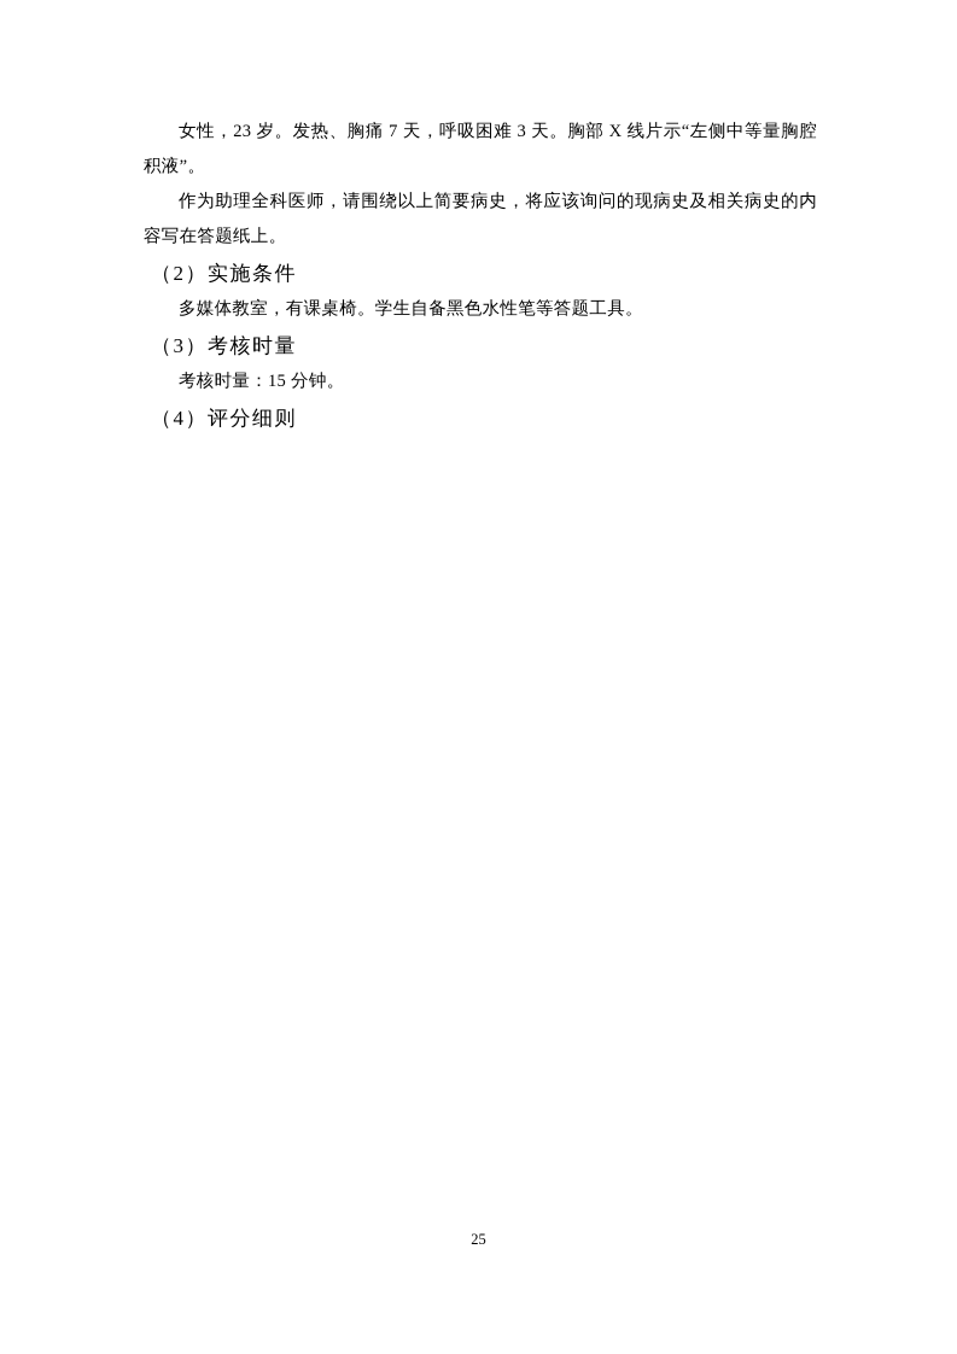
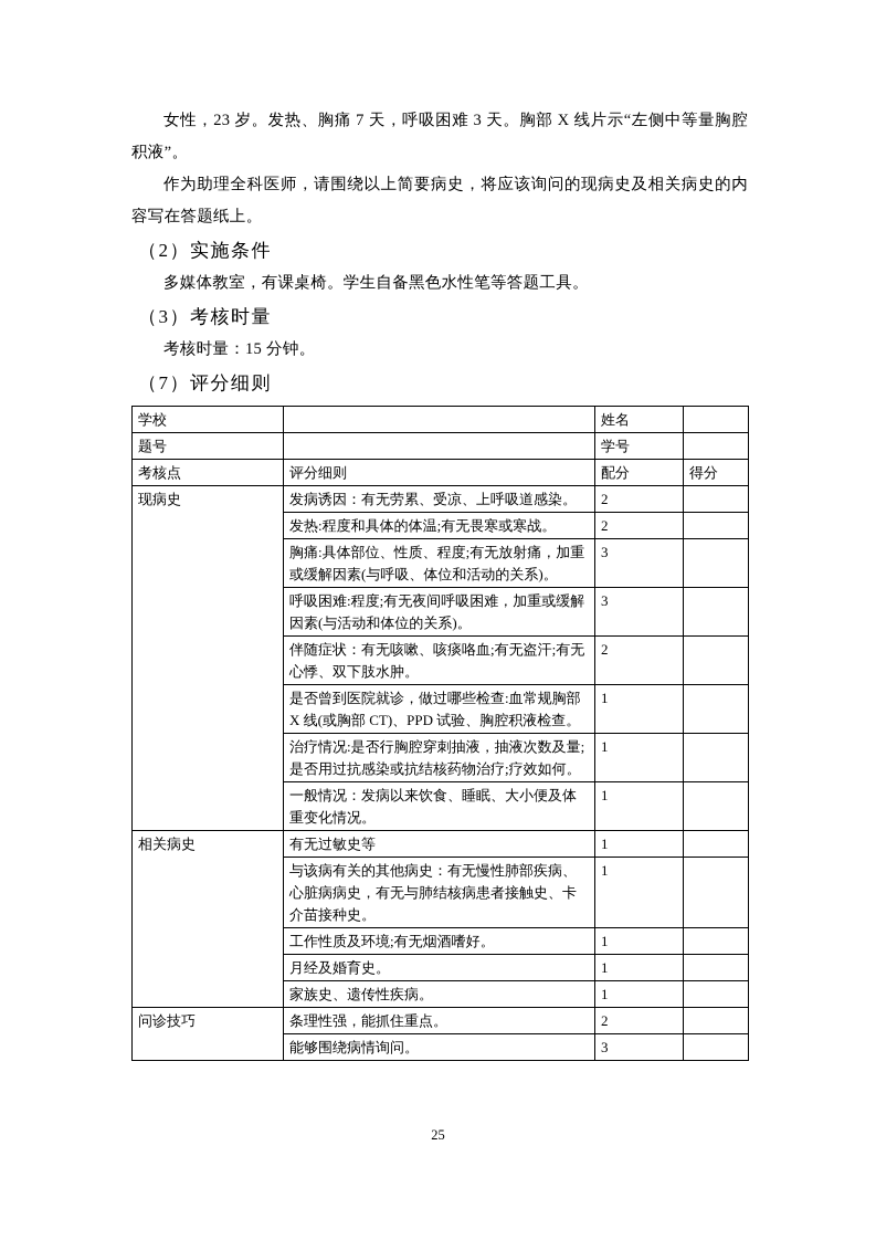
  女性，23 岁。发热、胸痛 7 天，呼吸困难 3 天。胸部 X 线片示“左侧中等量胸腔积液”。
  作为助理全科医师，请围绕以上简要病史，将应该询问的现病史及相关病史的内容写在答题纸上。
  （2）实施条件
  多媒体教室，有课桌椅。学生自备黑色水性笔等答题工具。
  （3）考核时量
  考核时量：15 分钟。
- （4）评分细则
+ （7）评分细则
+ 学校		姓名
+ 题号		学号
+ 考核点	评分细则	配分	得分
+ 现病史	发病诱因：有无劳累、受凉、上呼吸道感染。	2
+ 发热:程度和具体的体温;有无畏寒或寒战。	2
+ 胸痛:具体部位、性质、程度;有无放射痛，加重或缓解因素(与呼吸、体位和活动的关系)。	3
+ 呼吸困难:程度;有无夜间呼吸困难，加重或缓解因素(与活动和体位的关系)。	3
+ 伴随症状：有无咳嗽、咳痰咯血;有无盗汗;有无心悸、双下肢水肿。	2
+ 是否曾到医院就诊，做过哪些检查:血常规胸部 X 线(或胸部 CT)、PPD 试验、胸腔积液检查。	1
+ 治疗情况:是否行胸腔穿刺抽液，抽液次数及量;是否用过抗感染或抗结核药物治疗;疗效如何。	1
+ 一般情况：发病以来饮食、睡眠、大小便及体重变化情况。	1
+ 相关病史	有无过敏史等	1
+ 与该病有关的其他病史：有无慢性肺部疾病、心脏病病史，有无与肺结核病患者接触史、卡介苗接种史。	1
+ 工作性质及环境;有无烟酒嗜好。	1
+ 月经及婚育史。	1
+ 家族史、遗传性疾病。	1
+ 问诊技巧	条理性强，能抓住重点。	2
+ 能够围绕病情询问。	3
  25
